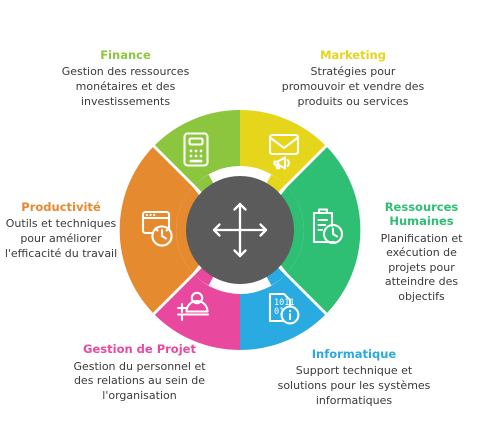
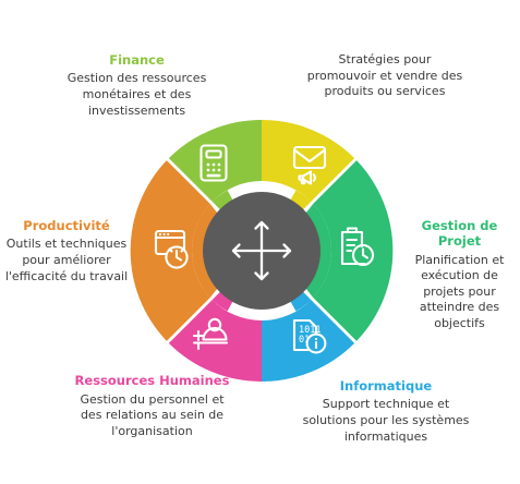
  1011
  Finance
  Gestion des ressources monétaires et des investissements
- Marketing
  Stratégies pour promouvoir et vendre des produits ou services
- Ressources Humaines
+ Gestion de Projet
  Planification et exécution de projets pour atteindre des objectifs
  Informatique
  Support technique et solutions pour les systèmes informatiques
- Gestion de Projet
+ Ressources Humaines
  Gestion du personnel et des relations au sein de l'organisation
  Productivité
  Outils et techniques pour améliorer l'efficacité du travail
